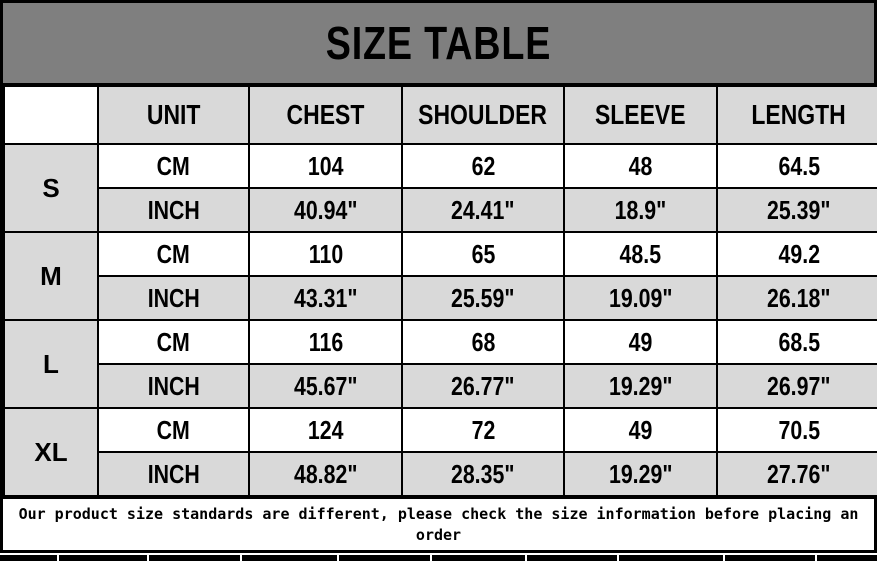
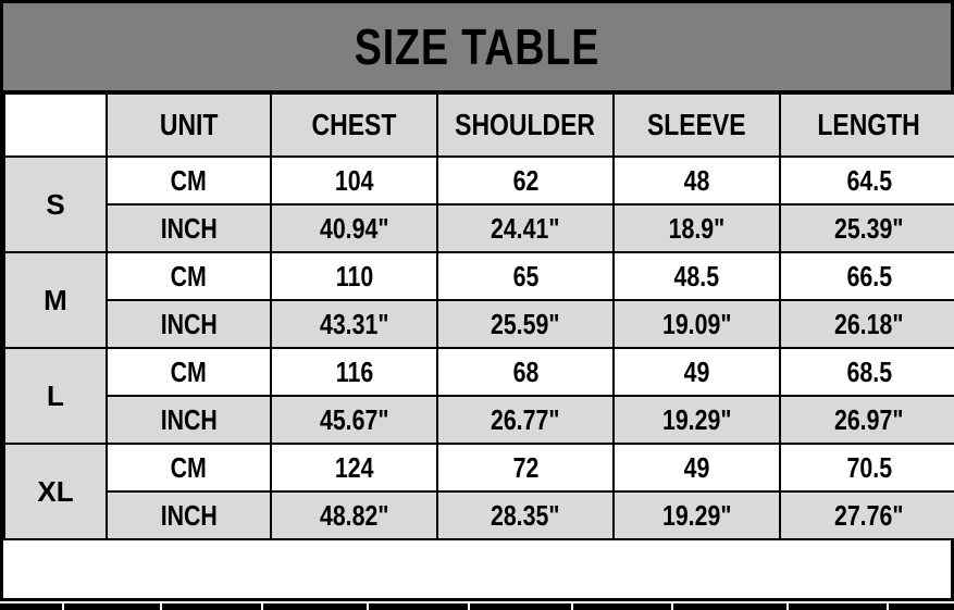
  SIZE TABLE
  	UNIT	CHEST	SHOULDER	SLEEVE	LENGTH
  S	CM	104	62	48	64.5
  INCH	40.94"	24.41"	18.9"	25.39"
- M	CM	110	65	48.5	49.2
+ M	CM	110	65	48.5	66.5
  INCH	43.31"	25.59"	19.09"	26.18"
  L	CM	116	68	49	68.5
  INCH	45.67"	26.77"	19.29"	26.97"
  XL	CM	124	72	49	70.5
  INCH	48.82"	28.35"	19.29"	27.76"
- Our product size standards are different, please check the size information before placing an order
